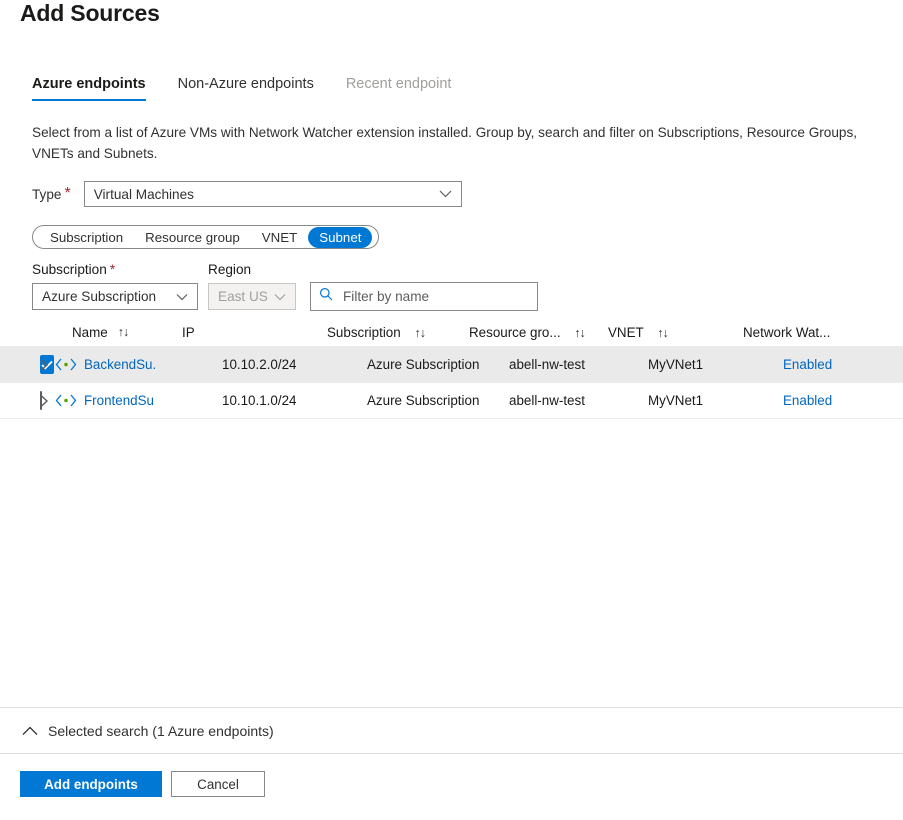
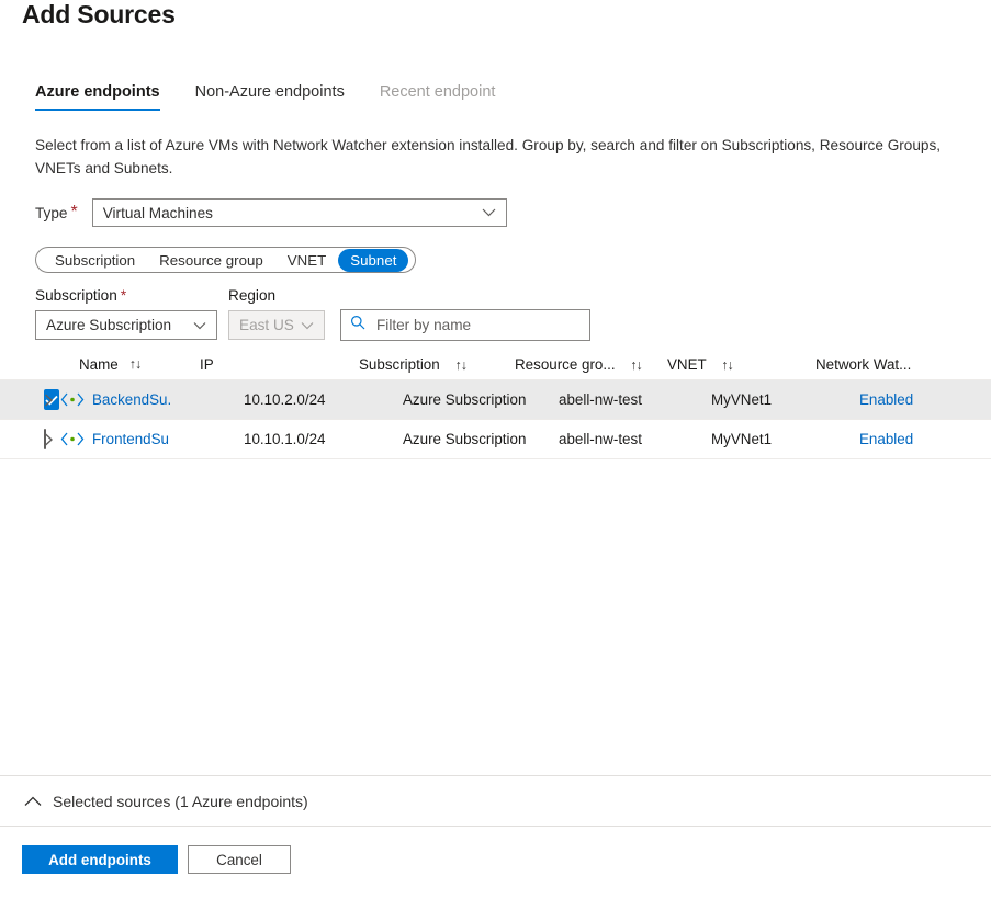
  Add Sources
  Azure endpoints
  Non-Azure endpoints
  Recent endpoint
  Select from a list of Azure VMs with Network Watcher extension installed. Group by, search and filter on Subscriptions, Resource Groups, VNETs and Subnets.
  Type
  *
  Virtual Machines
  Subscription
  Resource group
  VNET
  Subnet
  Subscription *
  Region
  Azure Subscription
  East US
  Filter by name
  Name
  ↑↓
  IP
  Subscription ↑↓
  Resource gro... ↑↓
  VNET ↑↓
  Network Wat...
  BackendSu.
  10.10.2.0/24
  Azure Subscription
  abell-nw-test
  MyVNet1
  Enabled
  FrontendSu
  10.10.1.0/24
  Azure Subscription
  abell-nw-test
  MyVNet1
  Enabled
- Selected search (1 Azure endpoints)
+ Selected sources (1 Azure endpoints)
  Add endpoints
  Cancel
